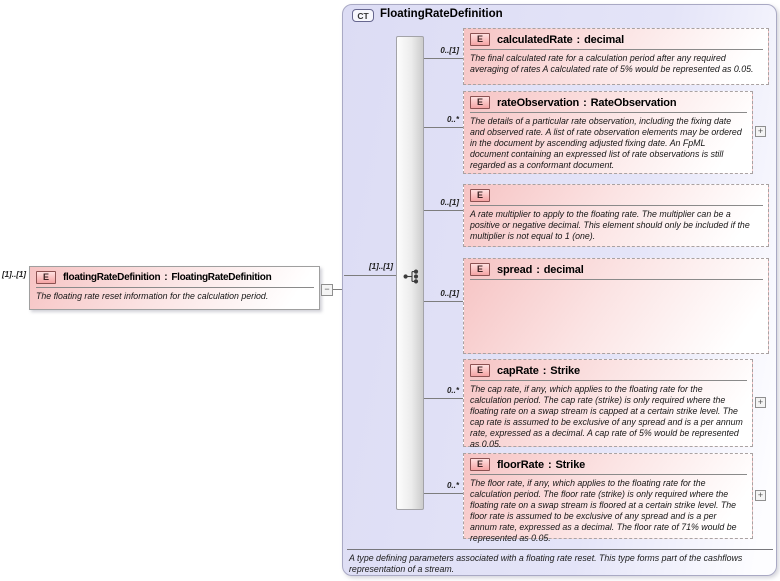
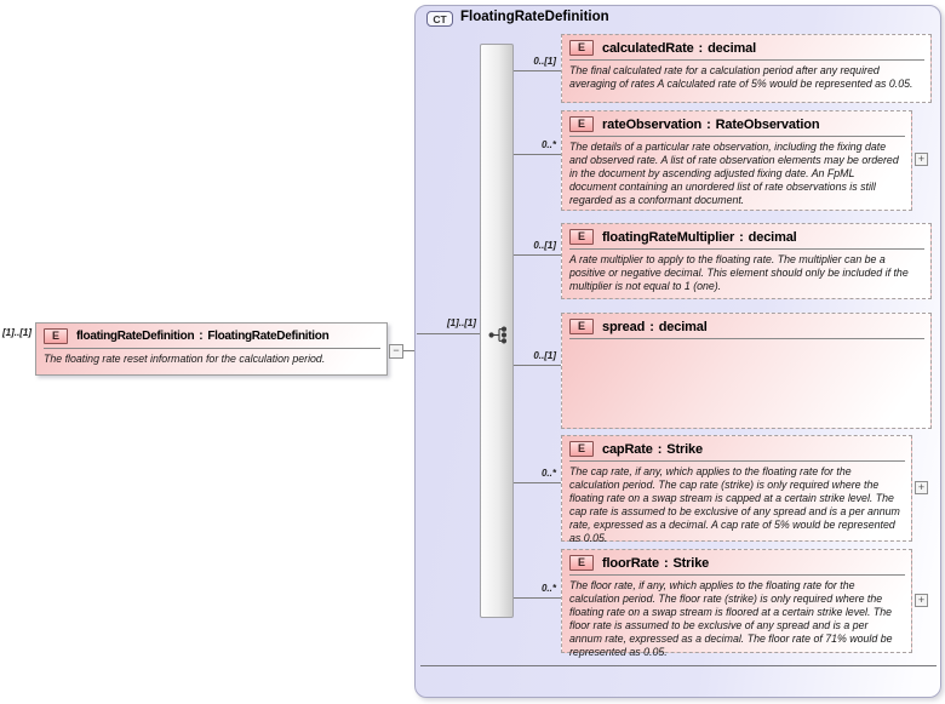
  [1]..[1]
  E
  floatingRateDefinition : FloatingRateDefinition
  The floating rate reset information for the calculation period.
  −
  CT
  FloatingRateDefinition
  [1]..[1]
  0..[1]
  E
  calculatedRate : decimal
  The final calculated rate for a calculation period after any required averaging of rates A calculated rate of 5% would be represented as 0.05.
  0..*
  E
  rateObservation : RateObservation
- The details of a particular rate observation, including the fixing date and observed rate. A list of rate observation elements may be ordered in the document by ascending adjusted fixing date. An FpML document containing an expressed list of rate observations is still regarded as a conformant document.
+ The details of a particular rate observation, including the fixing date and observed rate. A list of rate observation elements may be ordered in the document by ascending adjusted fixing date. An FpML document containing an unordered list of rate observations is still regarded as a conformant document.
  +
  0..[1]
  E
+ floatingRateMultiplier : decimal
  A rate multiplier to apply to the floating rate. The multiplier can be a positive or negative decimal. This element should only be included if the multiplier is not equal to 1 (one).
  0..[1]
  E
  spread : decimal
  0..*
  E
  capRate : Strike
  The cap rate, if any, which applies to the floating rate for the calculation period. The cap rate (strike) is only required where the floating rate on a swap stream is capped at a certain strike level. The cap rate is assumed to be exclusive of any spread and is a per annum rate, expressed as a decimal. A cap rate of 5% would be represented as 0.05.
  +
  0..*
  E
  floorRate : Strike
  The floor rate, if any, which applies to the floating rate for the calculation period. The floor rate (strike) is only required where the floating rate on a swap stream is floored at a certain strike level. The floor rate is assumed to be exclusive of any spread and is a per annum rate, expressed as a decimal. The floor rate of 71% would be represented as 0.05.
  +
- A type defining parameters associated with a floating rate reset. This type forms part of the cashflows representation of a stream.
